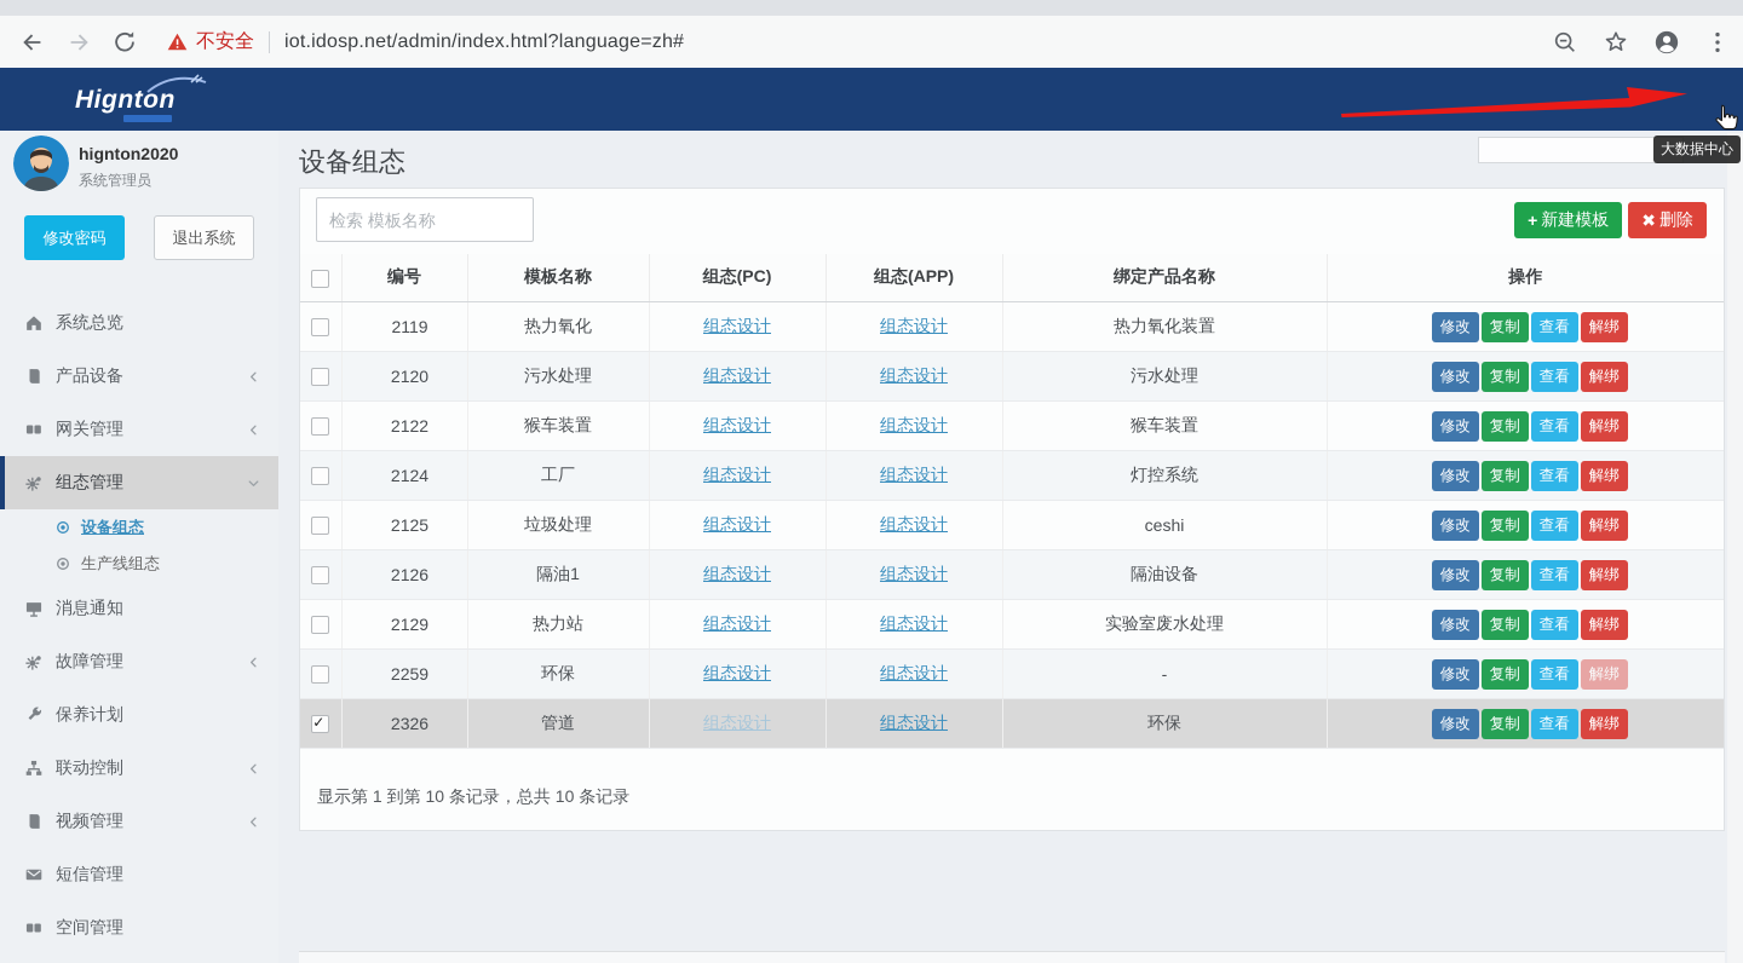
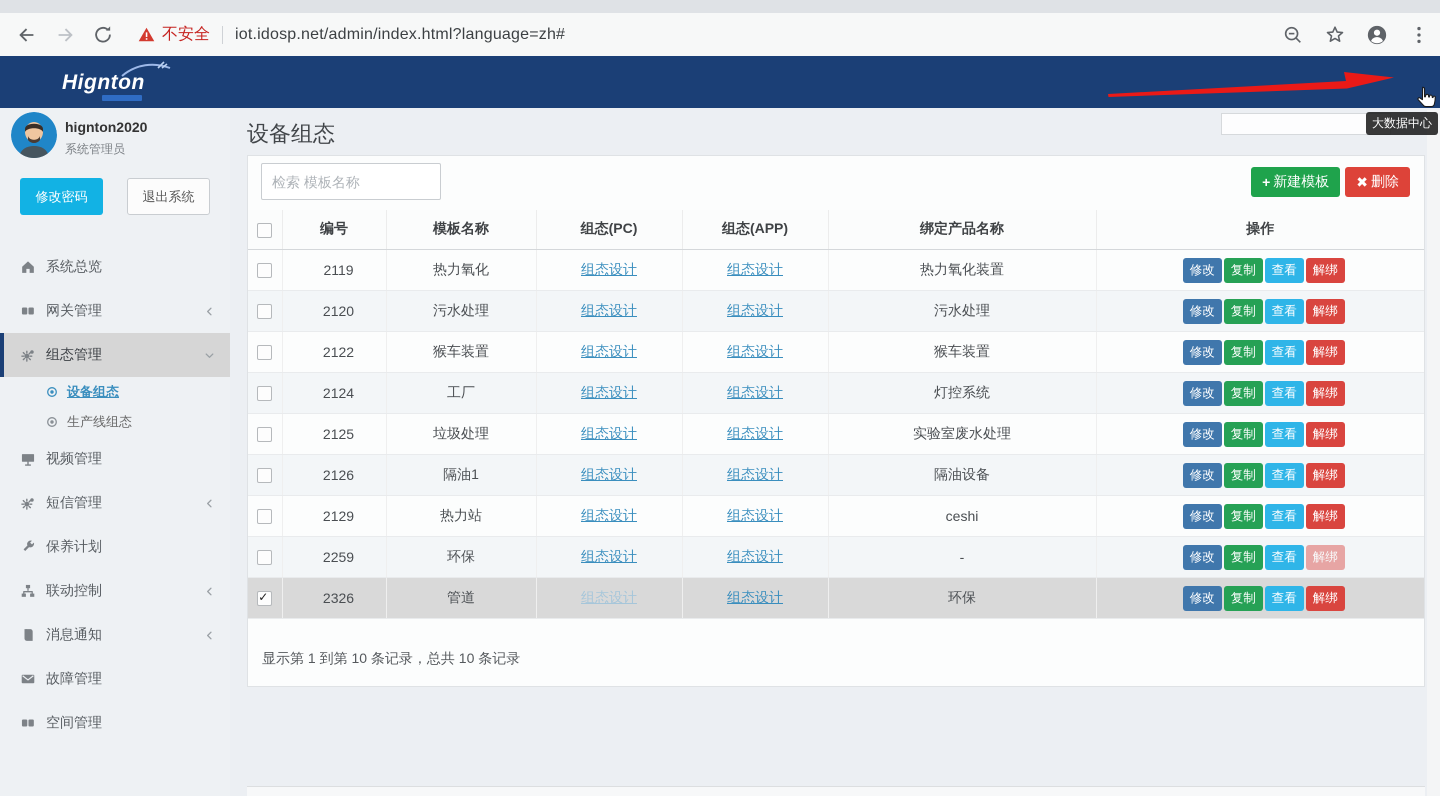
  不安全
  iot.idosp.net/admin/index.html?language=zh#
  Hignton
  hignton2020
  系统管理员
  修改密码
  退出系统
  系统总览
- 产品设备
  网关管理
  组态管理
  设备组态
  生产线组态
- 消息通知
+ 视频管理
- 故障管理
+ 短信管理
  保养计划
  联动控制
- 视频管理
+ 消息通知
- 短信管理
+ 故障管理
  空间管理
  设备组态
  检索 模板名称
  +
  新建模板
  ✖
  删除
  	编号	模板名称	组态(PC)	组态(APP)	绑定产品名称	操作
  	2119	热力氧化	组态设计	组态设计	热力氧化装置	修改 复制 查看 解绑
  	2120	污水处理	组态设计	组态设计	污水处理	修改 复制 查看 解绑
  	2122	猴车装置	组态设计	组态设计	猴车装置	修改 复制 查看 解绑
  	2124	工厂	组态设计	组态设计	灯控系统	修改 复制 查看 解绑
- 	2125	垃圾处理	组态设计	组态设计	ceshi	修改 复制 查看 解绑
+ 	2125	垃圾处理	组态设计	组态设计	实验室废水处理	修改 复制 查看 解绑
  	2126	隔油1	组态设计	组态设计	隔油设备	修改 复制 查看 解绑
- 	2129	热力站	组态设计	组态设计	实验室废水处理	修改 复制 查看 解绑
+ 	2129	热力站	组态设计	组态设计	ceshi	修改 复制 查看 解绑
  	2259	环保	组态设计	组态设计	-	修改 复制 查看 解绑
  	2326	管道	组态设计	组态设计	环保	修改 复制 查看 解绑
  显示第 1 到第 10 条记录，总共 10 条记录
  大数据中心
